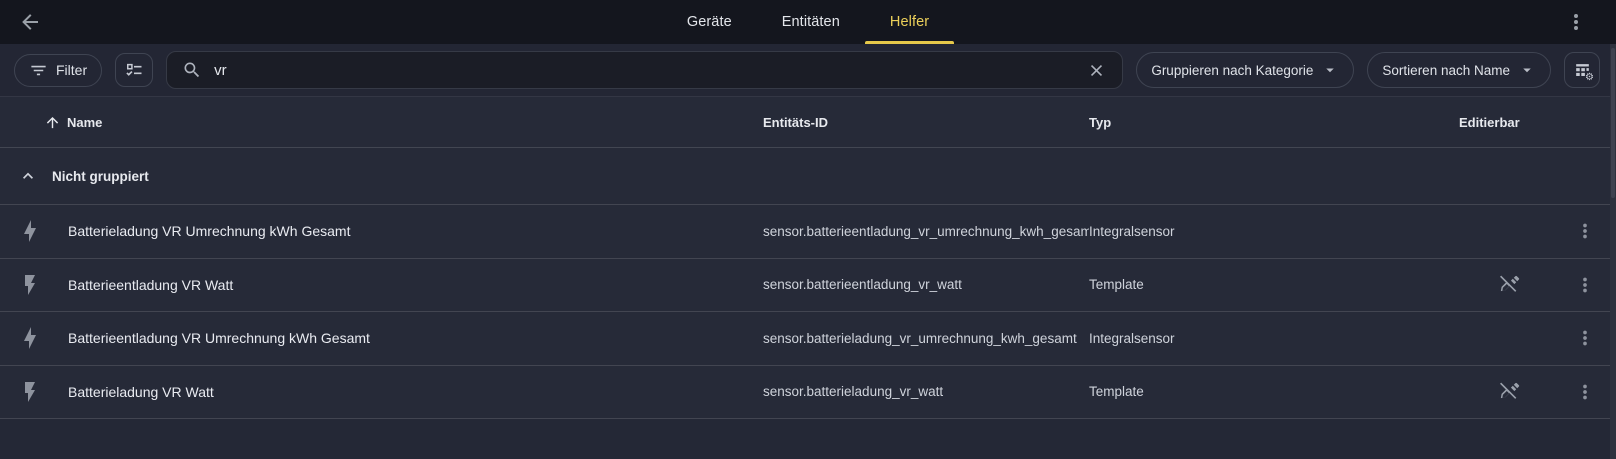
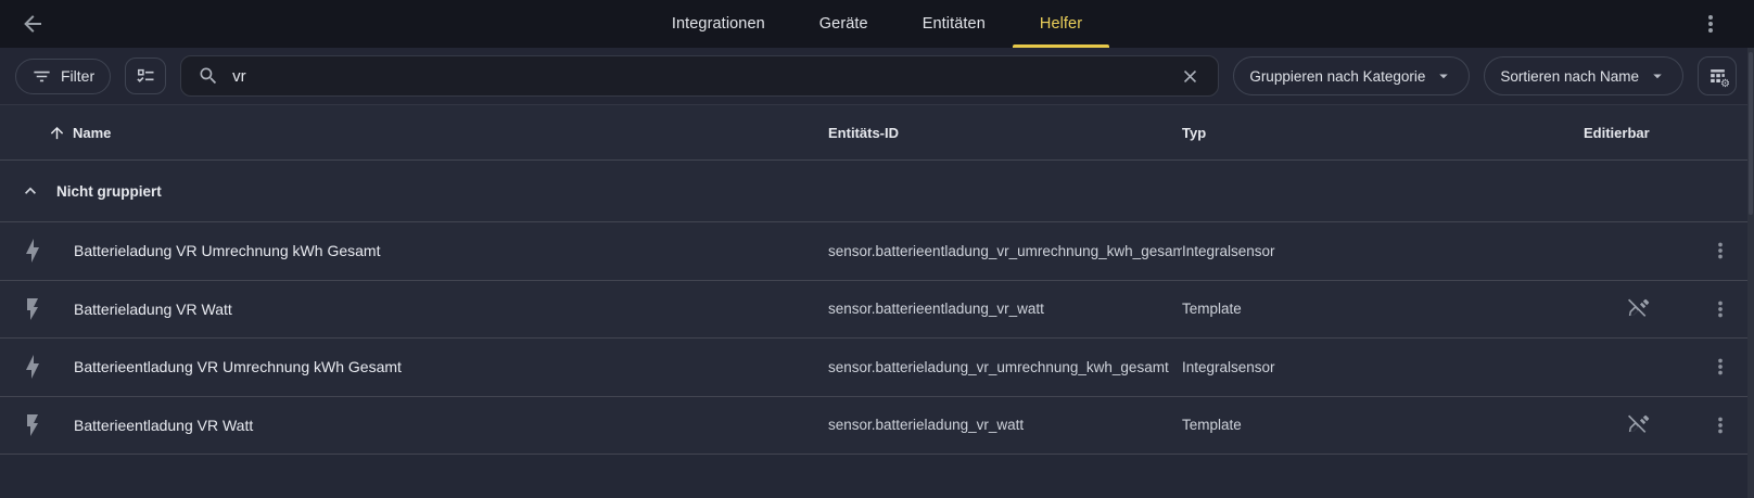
+ Integrationen
  Geräte
  Entitäten
  Helfer
  Filter
  vr
  Gruppieren nach Kategorie
  Sortieren nach Name
  ⚙
  Name
  Entitäts-ID
  Typ
  Editierbar
  Nicht gruppiert
  Batterieladung VR Umrechnung kWh Gesamt
  sensor.batterieentladung_vr_umrechnung_kwh_gesam
  Integralsensor
- Batterieentladung VR Watt
+ Batterieladung VR Watt
  sensor.batterieentladung_vr_watt
  Template
  Batterieentladung VR Umrechnung kWh Gesamt
  sensor.batterieladung_vr_umrechnung_kwh_gesamt
  Integralsensor
- Batterieladung VR Watt
+ Batterieentladung VR Watt
  sensor.batterieladung_vr_watt
  Template
